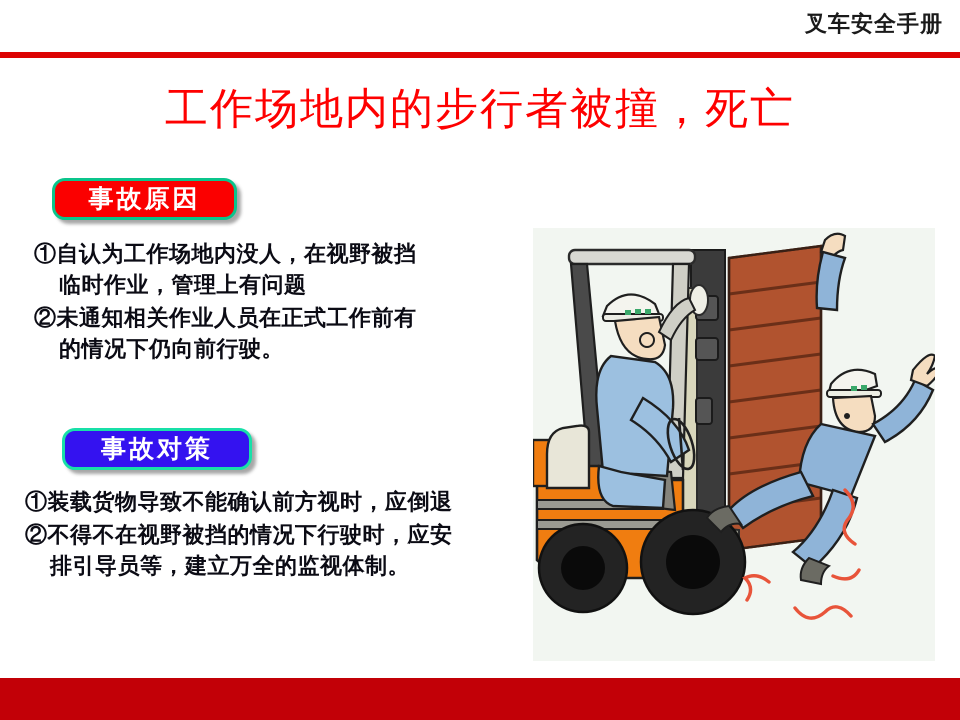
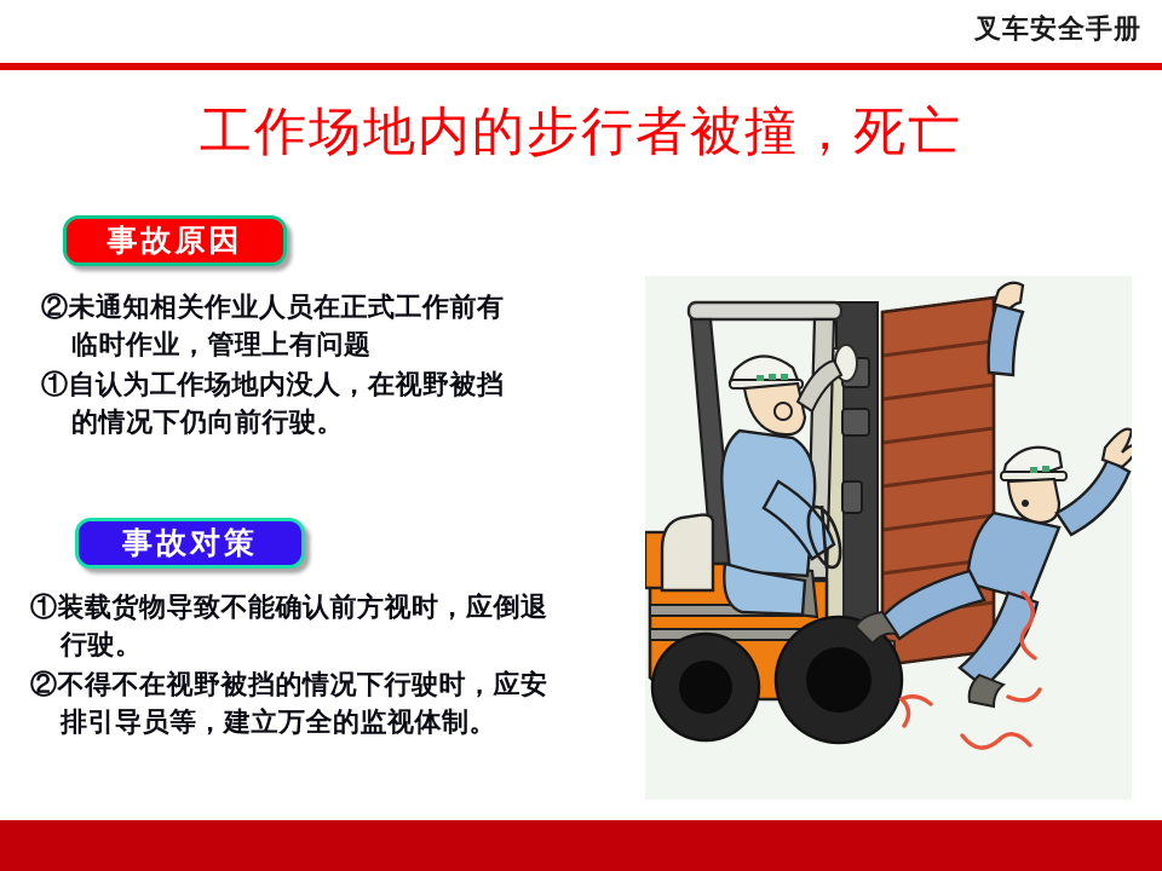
  叉车安全手册
  工作场地内的步行者被撞，死亡
  事故原因
- ①自认为工作场地内没人，在视野被挡
+ ②未通知相关作业人员在正式工作前有
  临时作业，管理上有问题
- ②未通知相关作业人员在正式工作前有
+ ①自认为工作场地内没人，在视野被挡
  的情况下仍向前行驶。
  事故对策
  ①装载货物导致不能确认前方视时，应倒退
+ 行驶。
  ②不得不在视野被挡的情况下行驶时，应安
  排引导员等，建立万全的监视体制。
